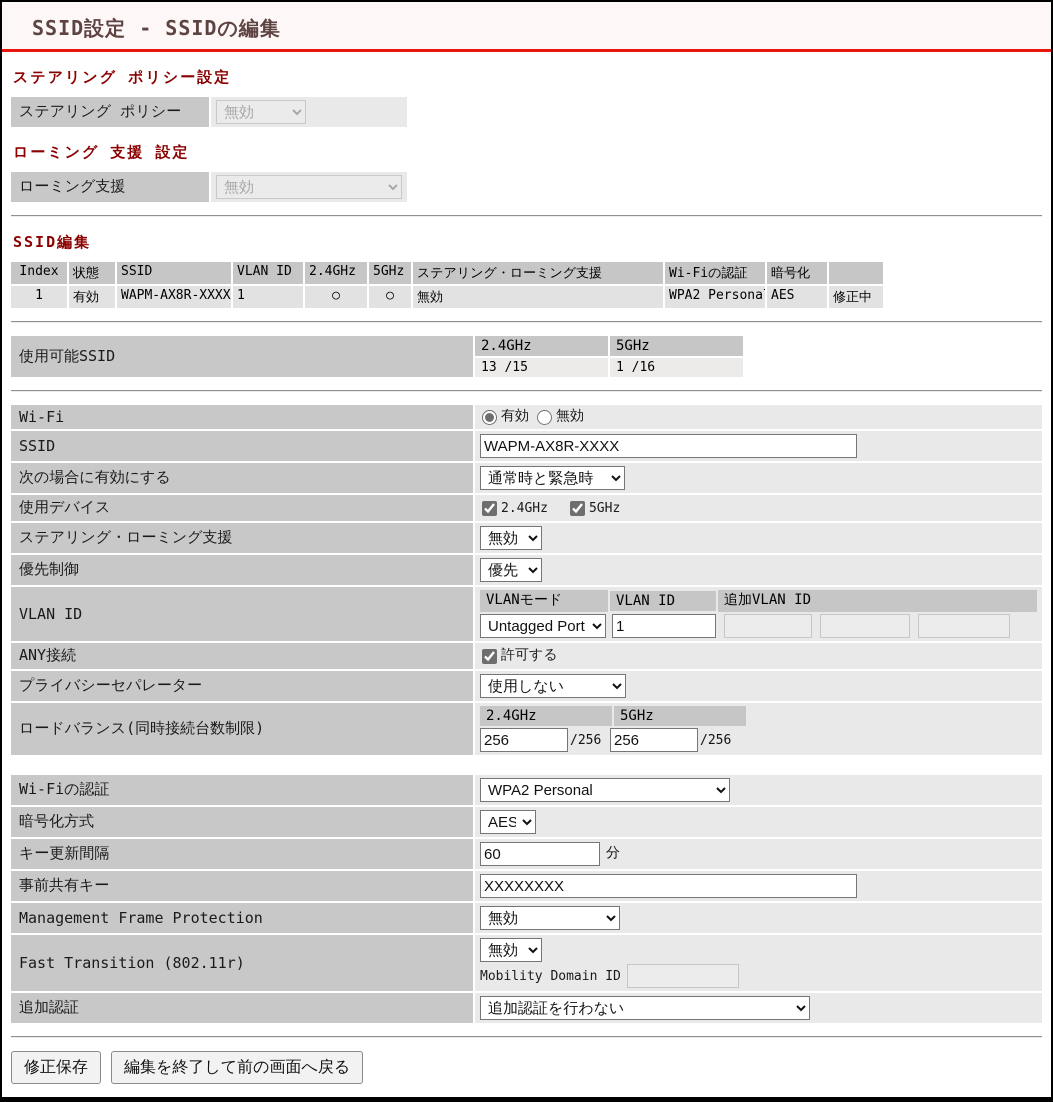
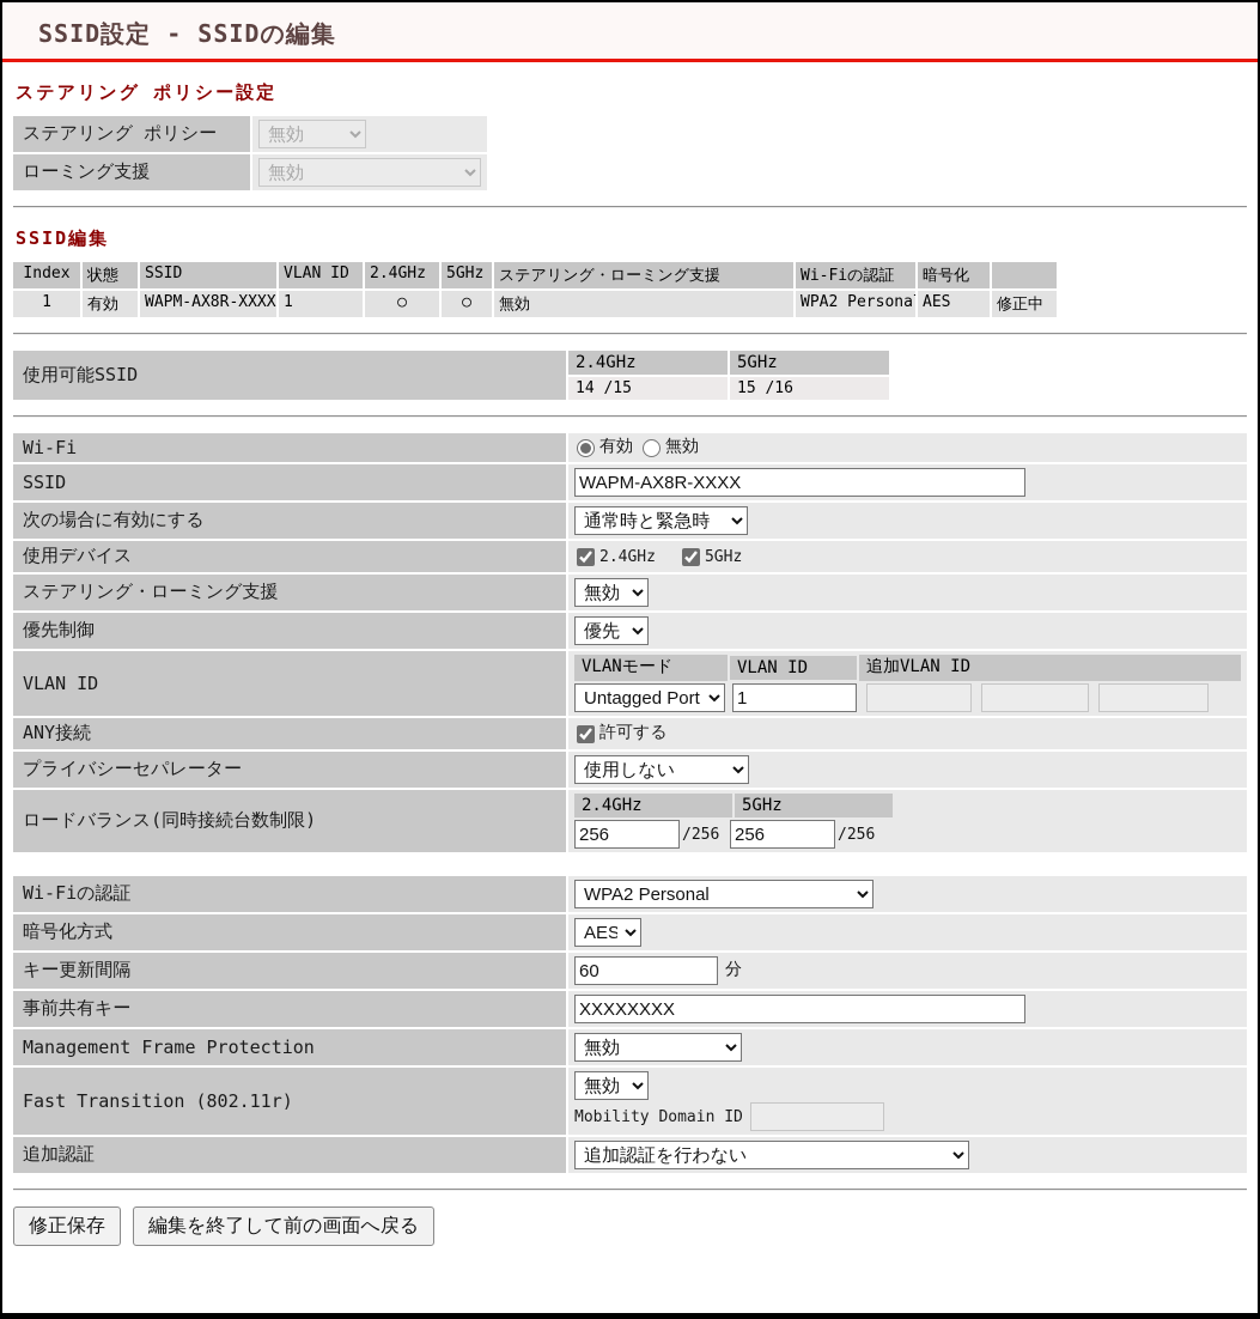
  SSID設定 - SSIDの編集
  ステアリング ポリシー設定
  ステアリング ポリシー
  無効
- ローミング 支援 設定
  ローミング支援
  無効
  SSID編集
  Index
  状態
  SSID
  VLAN ID
  2.4GHz
  5GHz
  ステアリング・ローミング支援
  Wi-Fiの認証
  暗号化
  1
  有効
  WAPM-AX8R-XXXX
  1
  ○
  ○
  無効
  WPA2 Persona
  AES
  修正中
  使用可能SSID
  2.4GHz
  5GHz
- 13 /15
+ 14 /15
- 1 /16
+ 15 /16
  Wi-Fi
  有効
  無効
  SSID
  WAPM-AX8R-XXXX
  次の場合に有効にする
  通常時と緊急時
  使用デバイス
  2.4GHz
  5GHz
  ステアリング・ローミング支援
  無効
  優先制御
  優先
  VLAN ID
  VLANモード
  VLAN ID
  追加VLAN ID
  Untagged Port
  1
  ANY接続
  許可する
  プライバシーセパレーター
  使用しない
  ロードバランス(同時接続台数制限)
  2.4GHz
  5GHz
  256
  /256
  256
  /256
  Wi-Fiの認証
  WPA2 Personal
  暗号化方式
  AES
  キー更新間隔
  60
  分
  事前共有キー
  XXXXXXXX
  Management Frame Protection
  無効
  Fast Transition (802.11r)
  無効
  Mobility Domain ID
  追加認証
  追加認証を行わない
  修正保存
  編集を終了して前の画面へ戻る
